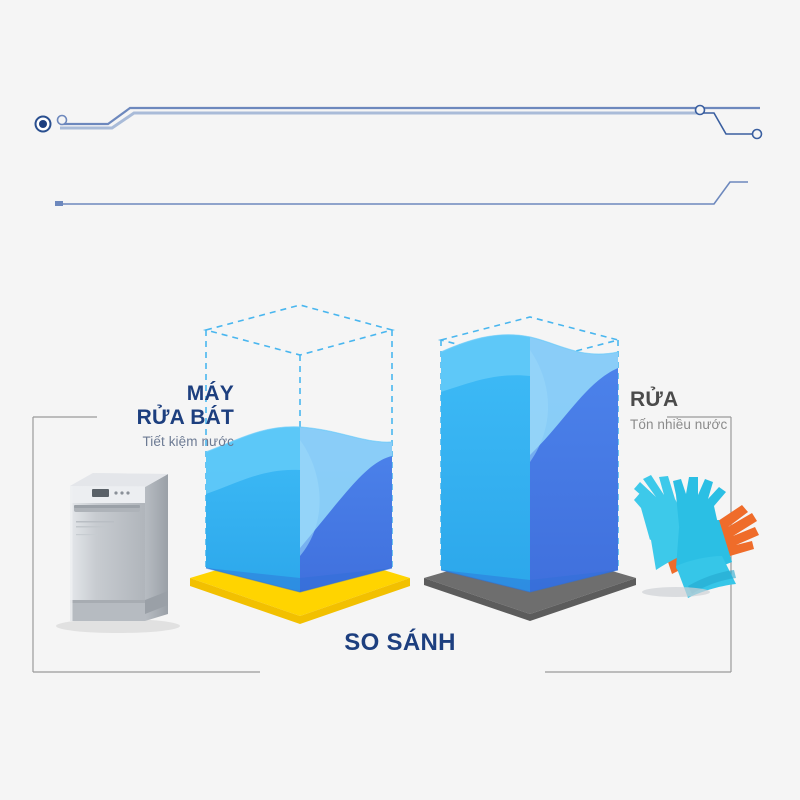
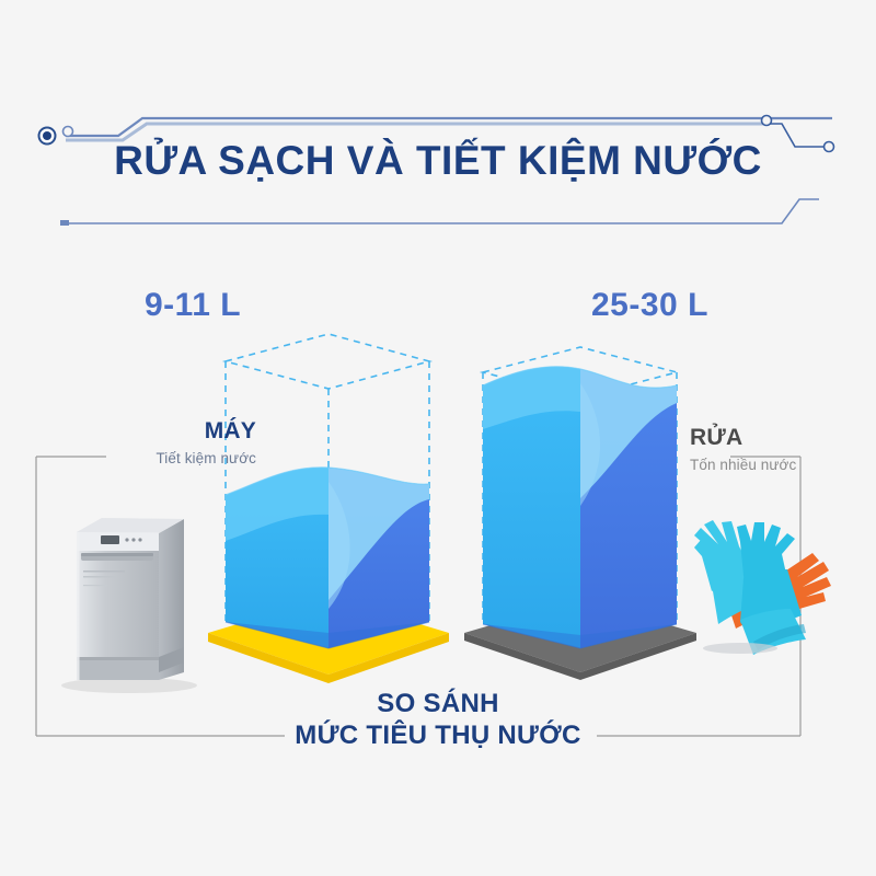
+ RỬA SẠCH VÀ TIẾT KIỆM NƯỚC
+ 9-11 L
+ 25-30 L
  MÁY
- RỬA BÁT
  Tiết kiệm nước
  RỬA
  Tốn nhiều nước
  SO SÁNH
+ MỨC TIÊU THỤ NƯỚC
